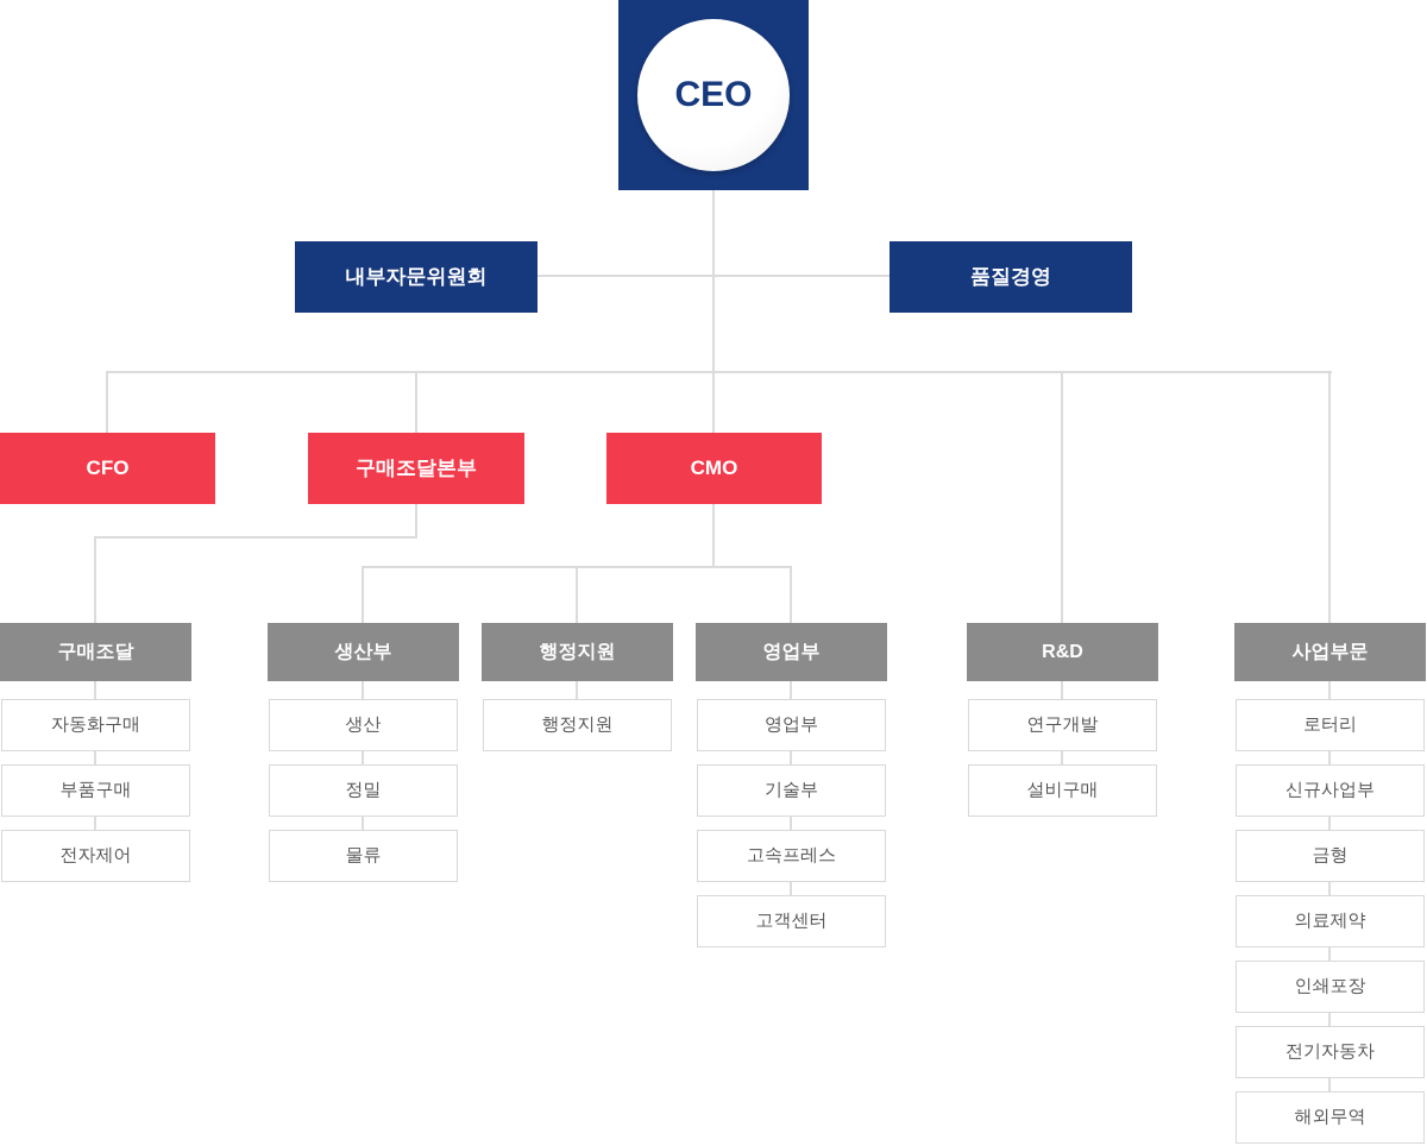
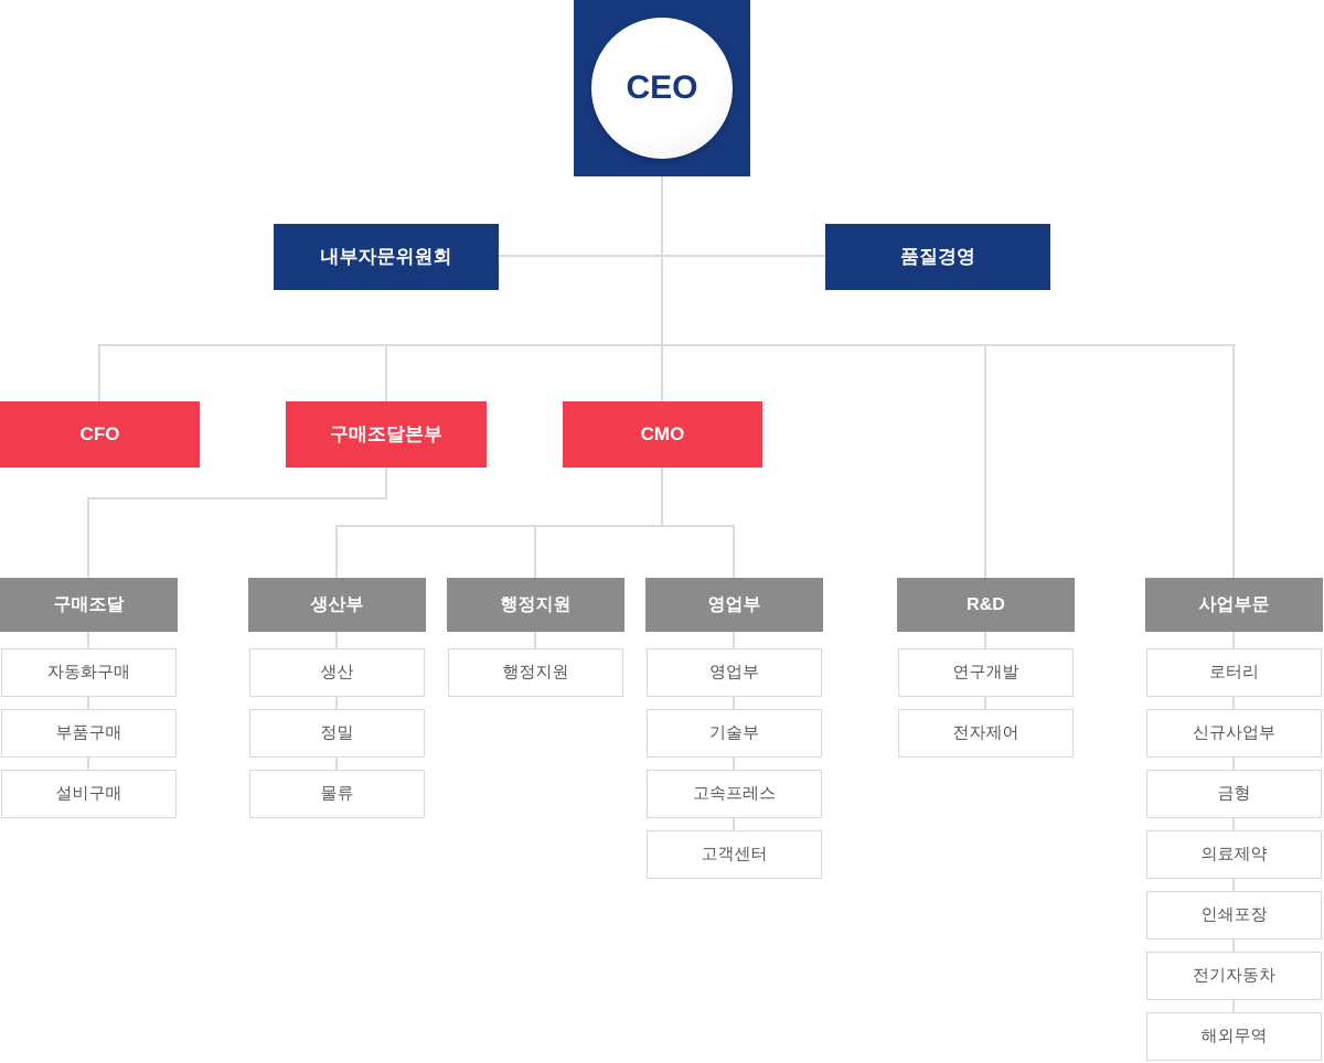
  CEO
  내부자문위원회
  품질경영
  CFO
  구매조달본부
  CMO
  구매조달
  생산부
  행정지원
  영업부
  R&D
  사업부문
  자동화구매
  부품구매
- 전자제어
+ 설비구매
  생산
  정밀
  물류
  행정지원
  영업부
  기술부
  고속프레스
  고객센터
  연구개발
- 설비구매
+ 전자제어
  로터리
  신규사업부
  금형
  의료제약
  인쇄포장
  전기자동차
  해외무역
